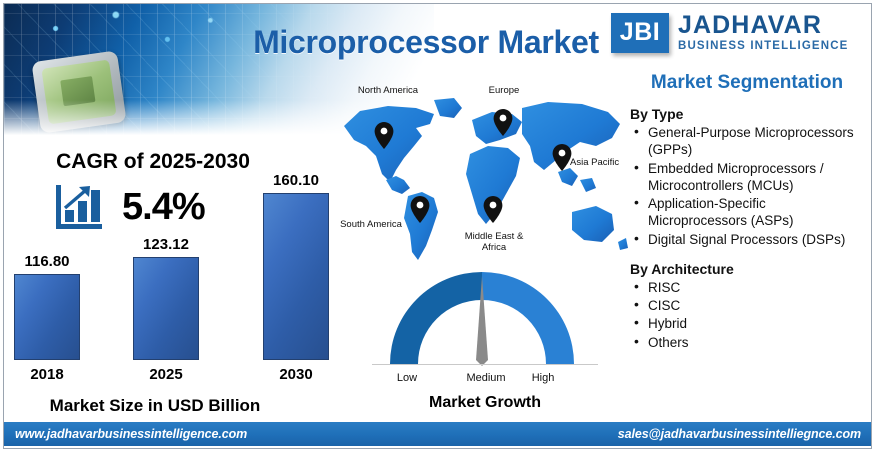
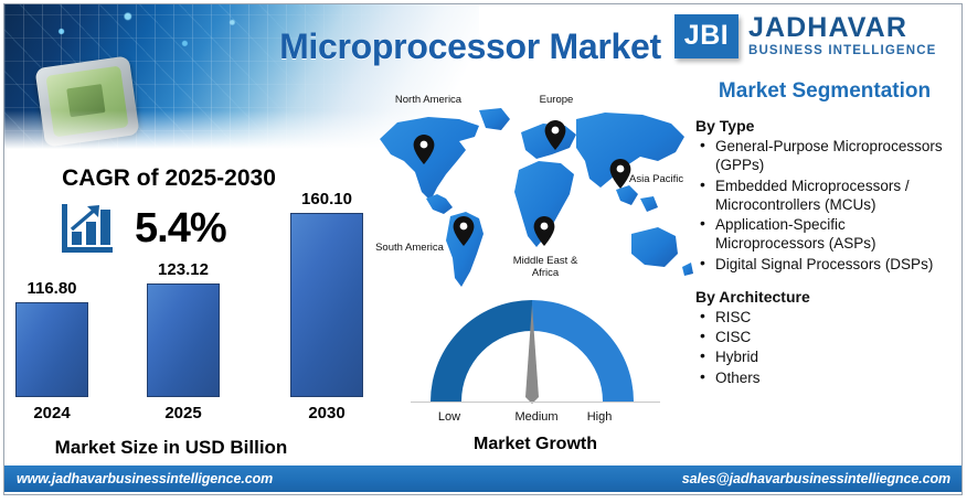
  Microprocessor Market
  JBI
  JADHAVAR
  BUSINESS INTELLIGENCE
  CAGR of 2025-2030
  5.4%
  116.80
- 2018
+ 2024
  123.12
  2025
  160.10
  2030
  Market Size in USD Billion
  North America
  Europe
  Asia Pacific
  South America
  Middle East &
  Africa
  Low
  Medium
  High
  Market Growth
  Market Segmentation
  By Type
  General-Purpose Microprocessors (GPPs)
  Embedded Microprocessors / Microcontrollers (MCUs)
  Application-Specific Microprocessors (ASPs)
  Digital Signal Processors (DSPs)
  By Architecture
  RISC
  CISC
  Hybrid
  Others
  www.jadhavarbusinessintelligence.com
  sales@jadhavarbusinessintelliegnce.com
